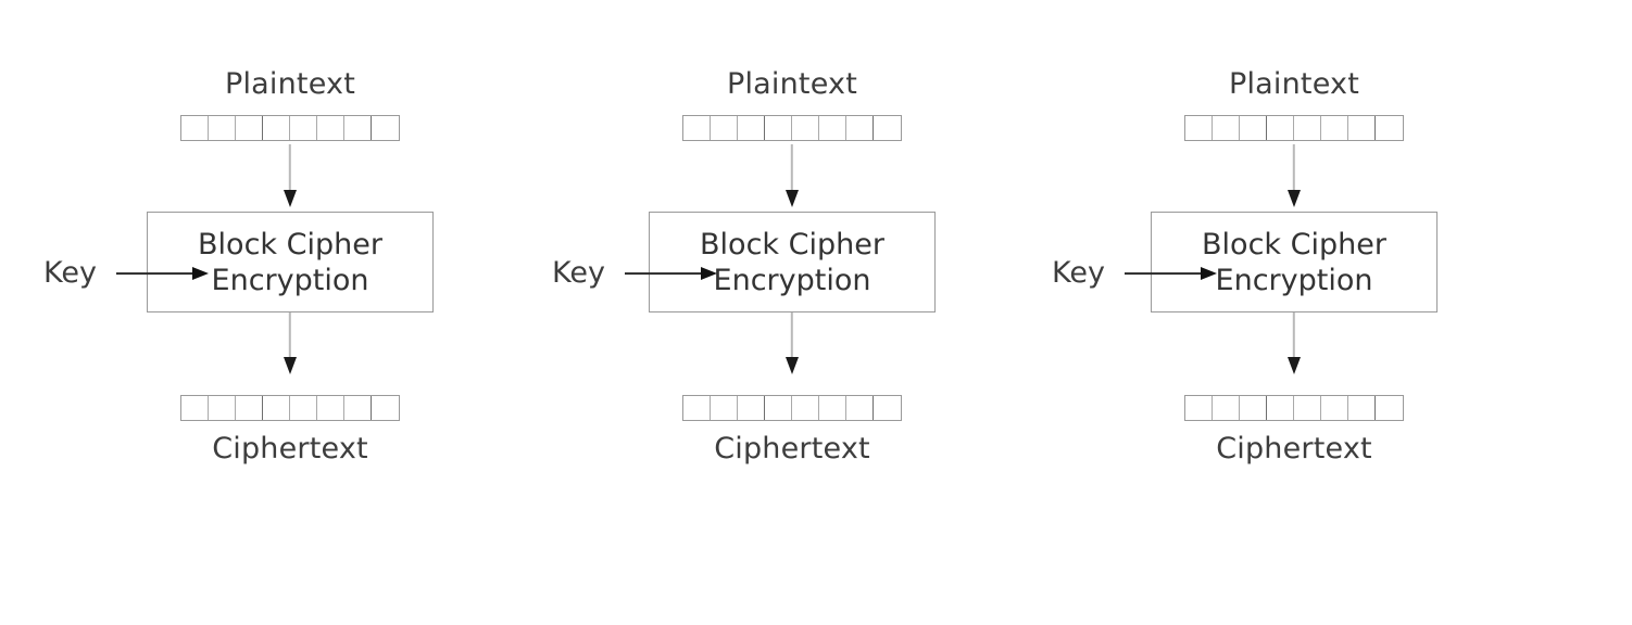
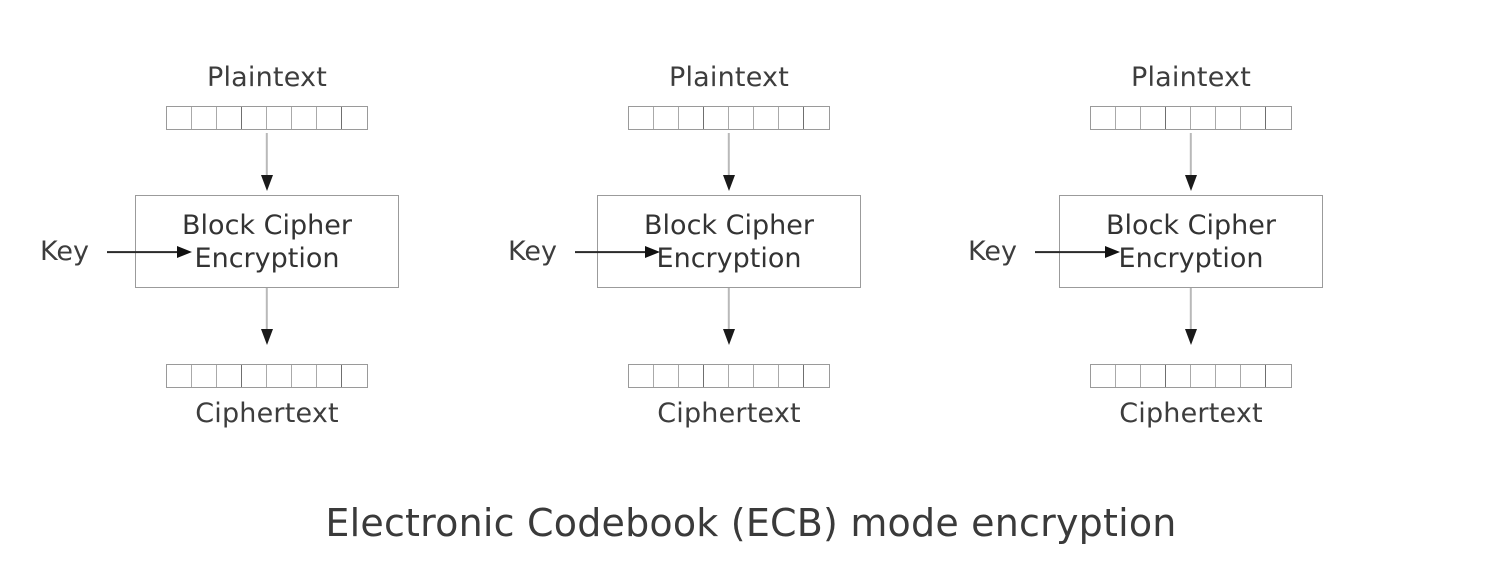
  Plaintext
  Block Cipher
  Encryption
  Ciphertext
  Plaintext
  Block Cipher
  Encryption
  Ciphertext
  Plaintext
  Block Cipher
  Encryption
  Ciphertext
  Key
  Key
  Key
+ Electronic Codebook (ECB) mode encryption
